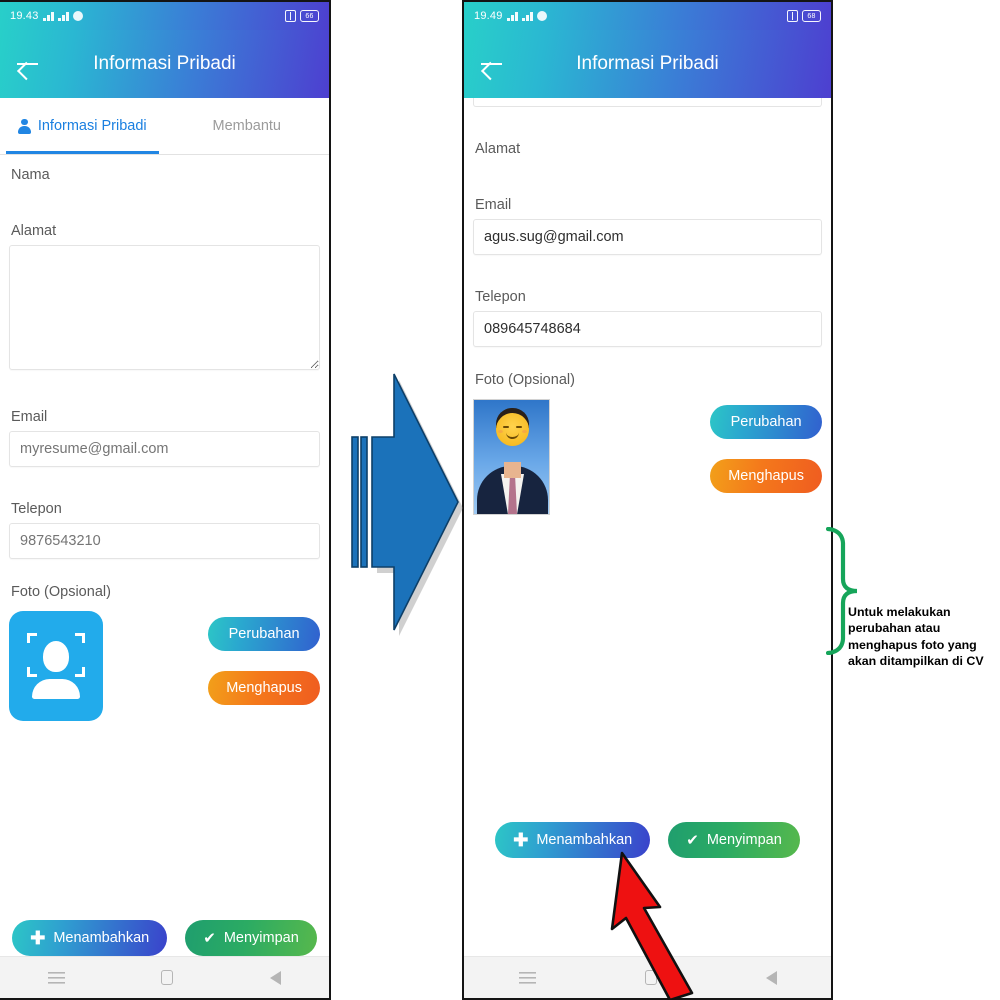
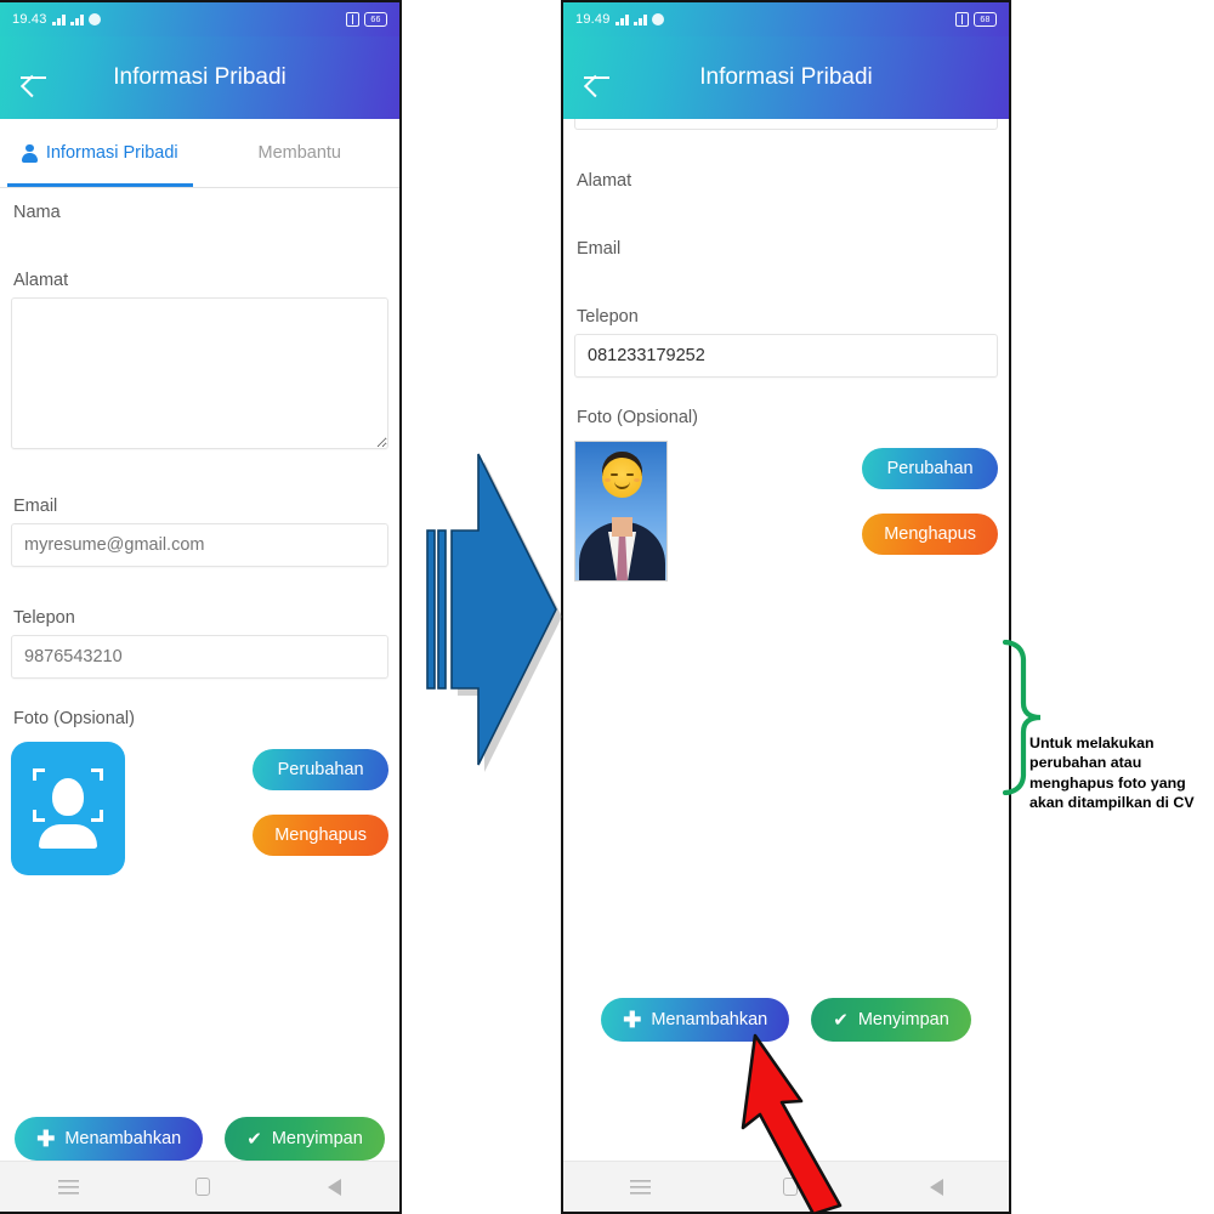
  19.43
  Informasi Pribadi
  Informasi Pribadi
  Membantu
  Nama
  Alamat
  Email
  myresume@gmail.com
  Telepon
  9876543210
  Foto (Opsional)
  Perubahan
  Menghapus
  ✚
  Menambahkan
  ✔
  Menyimpan
  19.49
  Informasi Pribadi
  Alamat
  Email
- agus.sug@gmail.com
  Telepon
- 089645748684
+ 081233179252
  Foto (Opsional)
  Perubahan
  Menghapus
  ✚
  Menambahkan
  ✔
  Menyimpan
  Untuk melakukan perubahan atau menghapus foto yang akan ditampilkan di CV
